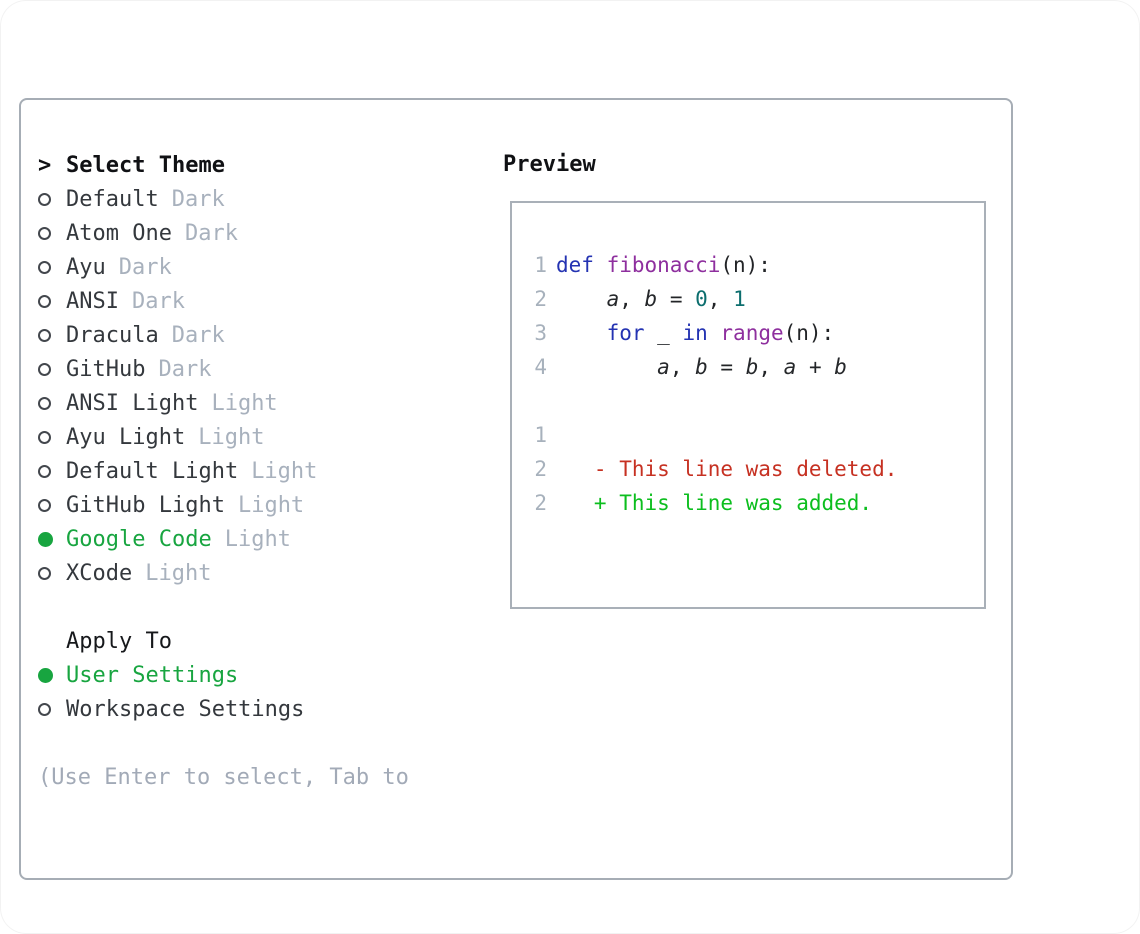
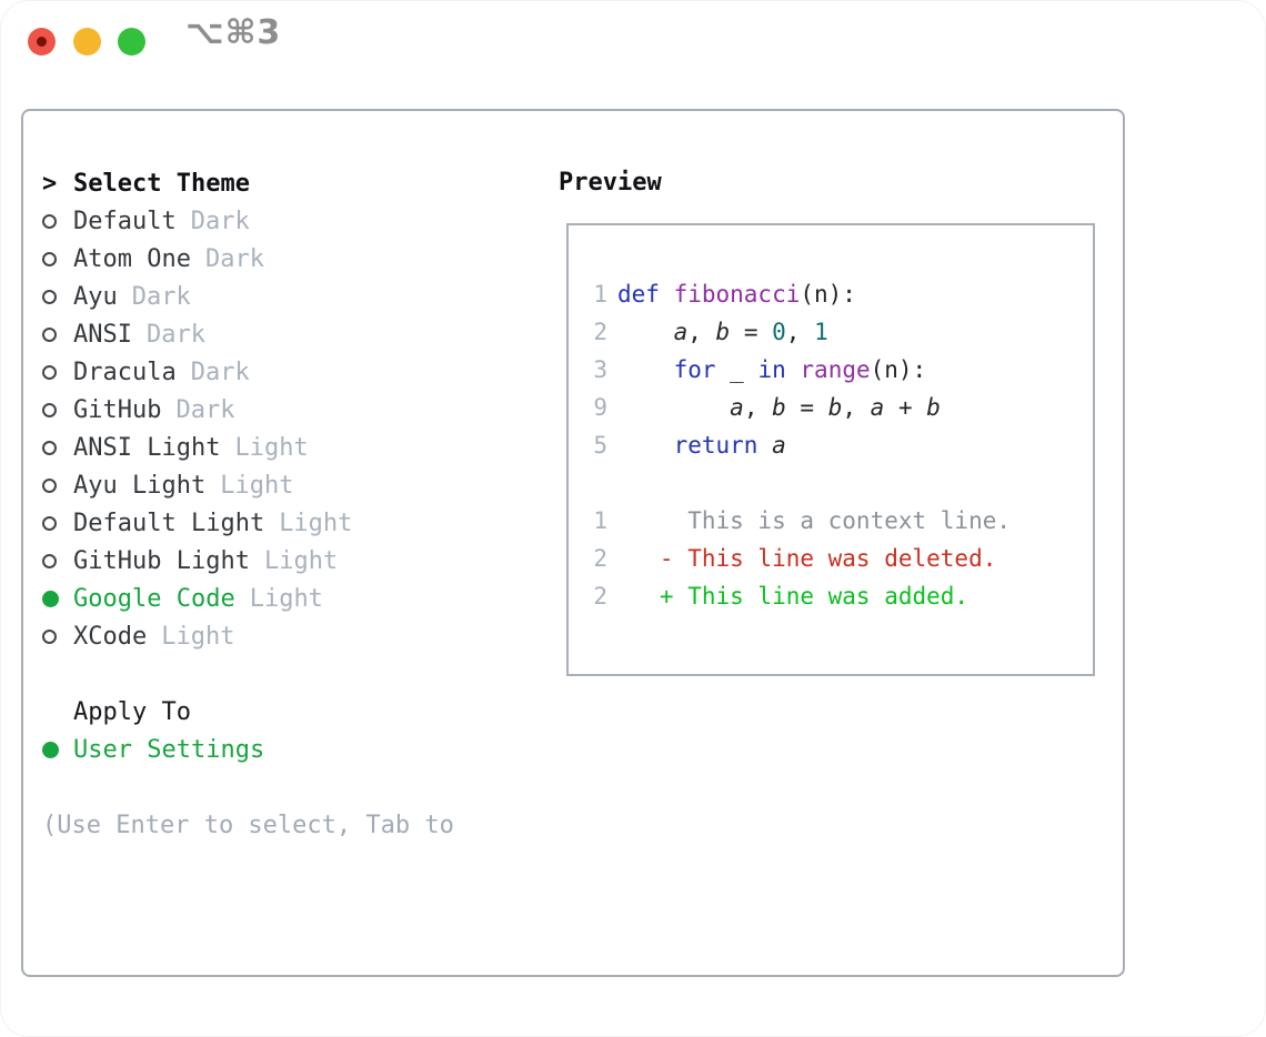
+ ⌥⌘3
  >
  Select Theme
  Default
  Dark
  Atom One
  Dark
  Ayu
  Dark
  ANSI
  Dark
  Dracula
  Dark
  GitHub
  Dark
  ANSI Light
  Light
  Ayu Light
  Light
  Default Light
  Light
  GitHub Light
  Light
  Google Code
  Light
  XCode
  Light
  Apply To
  User Settings
- Workspace Settings
  (Use Enter to select, Tab to
  Preview
  1
  def fibonacci(n):
  2
  a, b = 0, 1
  3
  for _ in range(n):
- 4
+ 9
  a, b = b, a + b
+ 5
+ return a
  1
+ This is a context line.
  2
  - This line was deleted.
  2
  + This line was added.
